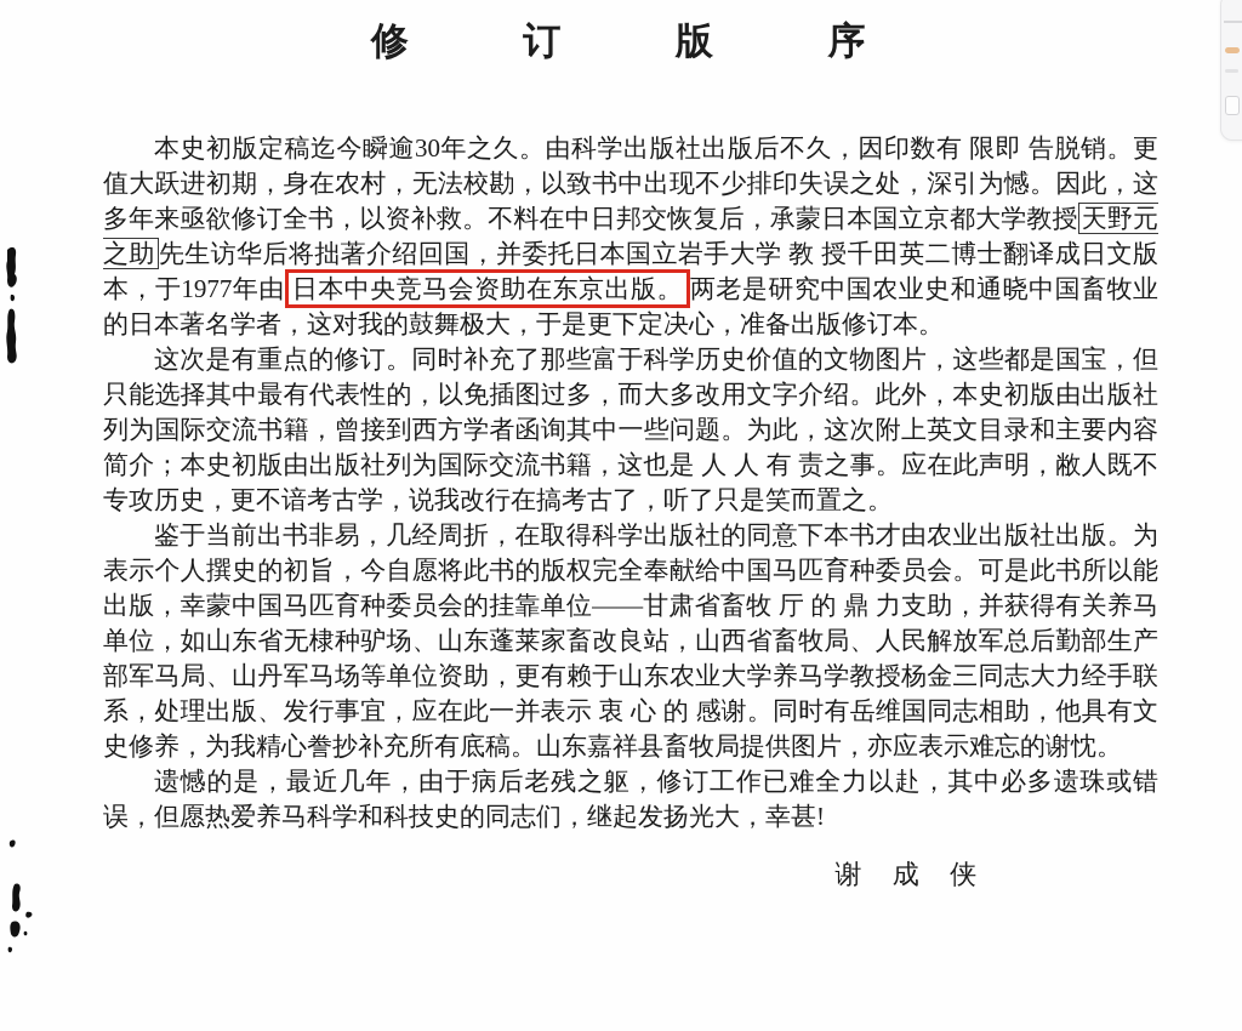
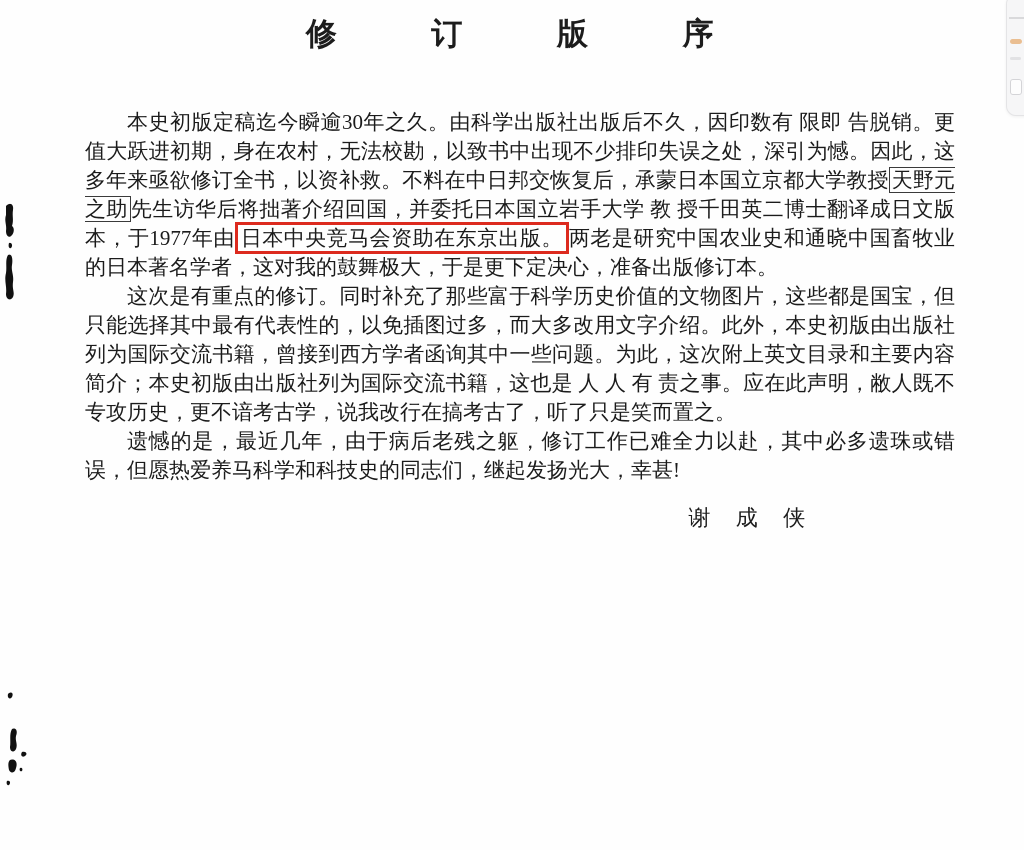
  修 订 版 序
  本史初版定稿迄今瞬逾30年之久。由科学出版社出版后不久，因印数有 限即 告脱销。更值大跃进初期，身在农村，无法校勘，以致书中出现不少排印失误之处，深引为憾。因此，这多年来亟欲修订全书，以资补救。不料在中日邦交恢复后，承蒙日本国立京都大学教授 天野元之助 先生访华后将拙著介绍回国，并委托日本国立岩手大学 教 授千田英二博士翻译成日文版本，于1977年由 日本中央竞马会资助在东京出版。 两老是研究中国农业史和通晓中国畜牧业的日本著名学者，这对我的鼓舞极大，于是更下定决心，准备出版修订本。
  这次是有重点的修订。同时补充了那些富于科学历史价值的文物图片，这些都是国宝，但只能选择其中最有代表性的，以免插图过多，而大多改用文字介绍。此外，本史初版由出版社列为国际交流书籍，曾接到西方学者函询其中一些问题。为此，这次附上英文目录和主要内容简介；本史初版由出版社列为国际交流书籍，这也是 人 人 有 责之事。应在此声明，敝人既不专攻历史，更不谙考古学，说我改行在搞考古了，听了只是笑而置之。
- 鉴于当前出书非易，几经周折，在取得科学出版社的同意下本书才由农业出版社出版。为表示个人撰史的初旨，今自愿将此书的版权完全奉献给中国马匹育种委员会。可是此书所以能出版，幸蒙中国马匹育种委员会的挂靠单位——甘肃省畜牧 厅 的 鼎 力支助，并获得有关养马单位，如山东省无棣种驴场、山东蓬莱家畜改良站，山西省畜牧局、人民解放军总后勤部生产部军马局、山丹军马场等单位资助，更有赖于山东农业大学养马学教授杨金三同志大力经手联系，处理出版、发行事宜，应在此一并表示 衷 心 的 感谢。同时有岳维国同志相助，他具有文史修养，为我精心誊抄补充所有底稿。山东嘉祥县畜牧局提供图片，亦应表示难忘的谢忱。
  遗憾的是，最近几年，由于病后老残之躯，修订工作已难全力以赴，其中必多遗珠或错误，但愿热爱养马科学和科技史的同志们，继起发扬光大，幸甚!
  谢 成 侠
